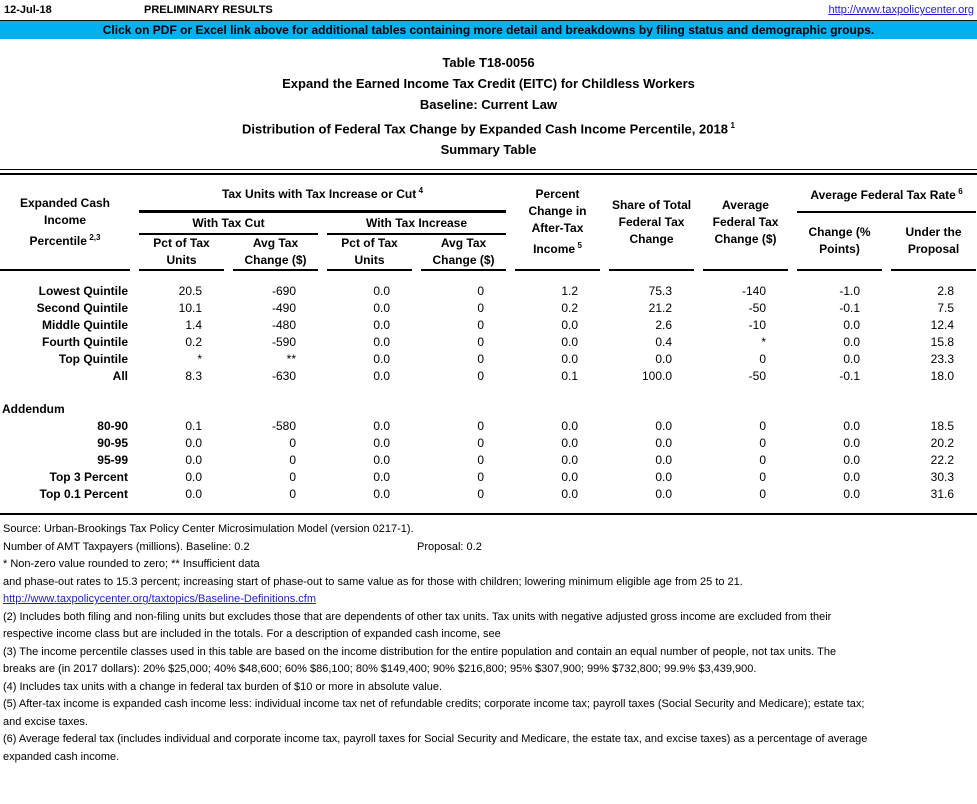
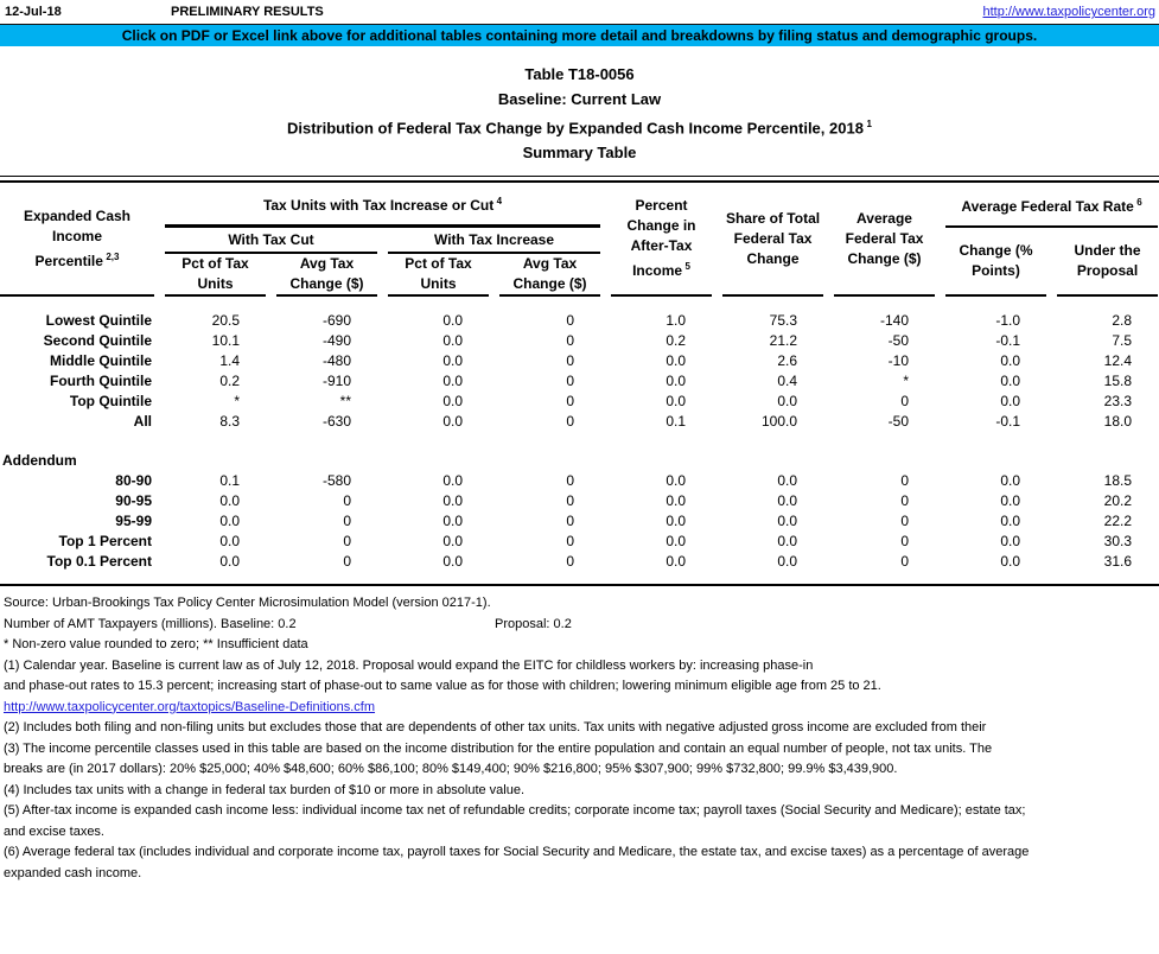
  12-Jul-18
  PRELIMINARY RESULTS
  http://www.taxpolicycenter.org
  Click on PDF or Excel link above for additional tables containing more detail and breakdowns by filing status and demographic groups.
  Table T18-0056
- Expand the Earned Income Tax Credit (EITC) for Childless Workers
  Baseline: Current Law
  Distribution of Federal Tax Change by Expanded Cash Income Percentile, 2018 1
  Summary Table
  Expanded Cash Income Percentile 2,3	Tax Units with Tax Increase or Cut 4	Percent Change in After-Tax Income 5	Share of Total Federal Tax Change	Average Federal Tax Change ($)	Average Federal Tax Rate 6
  With Tax Cut	With Tax Increase	Change (% Points)	Under the Proposal
  Pct of TaxUnits	Avg TaxChange ($)	Pct of TaxUnits	Avg TaxChange ($)
- Lowest Quintile	20.5	-690	0.0	0	1.2	75.3	-140	-1.0	2.8
+ Lowest Quintile	20.5	-690	0.0	0	1.0	75.3	-140	-1.0	2.8
  Second Quintile	10.1	-490	0.0	0	0.2	21.2	-50	-0.1	7.5
  Middle Quintile	1.4	-480	0.0	0	0.0	2.6	-10	0.0	12.4
- Fourth Quintile	0.2	-590	0.0	0	0.0	0.4	*	0.0	15.8
+ Fourth Quintile	0.2	-910	0.0	0	0.0	0.4	*	0.0	15.8
  Top Quintile	*	**	0.0	0	0.0	0.0	0	0.0	23.3
  All	8.3	-630	0.0	0	0.1	100.0	-50	-0.1	18.0
  Addendum
  80-90	0.1	-580	0.0	0	0.0	0.0	0	0.0	18.5
  90-95	0.0	0	0.0	0	0.0	0.0	0	0.0	20.2
  95-99	0.0	0	0.0	0	0.0	0.0	0	0.0	22.2
- Top 3 Percent	0.0	0	0.0	0	0.0	0.0	0	0.0	30.3
+ Top 1 Percent	0.0	0	0.0	0	0.0	0.0	0	0.0	30.3
  Top 0.1 Percent	0.0	0	0.0	0	0.0	0.0	0	0.0	31.6
  Source: Urban-Brookings Tax Policy Center Microsimulation Model (version 0217-1).
  Number of AMT Taxpayers (millions). Baseline: 0.2
  Proposal: 0.2
  * Non-zero value rounded to zero; ** Insufficient data
+ (1) Calendar year. Baseline is current law as of July 12, 2018. Proposal would expand the EITC for childless workers by: increasing phase-in
  and phase-out rates to 15.3 percent; increasing start of phase-out to same value as for those with children; lowering minimum eligible age from 25 to 21.
  http://www.taxpolicycenter.org/taxtopics/Baseline-Definitions.cfm
  (2) Includes both filing and non-filing units but excludes those that are dependents of other tax units. Tax units with negative adjusted gross income are excluded from their
- respective income class but are included in the totals. For a description of expanded cash income, see
  (3) The income percentile classes used in this table are based on the income distribution for the entire population and contain an equal number of people, not tax units. The
  breaks are (in 2017 dollars): 20% $25,000; 40% $48,600; 60% $86,100; 80% $149,400; 90% $216,800; 95% $307,900; 99% $732,800; 99.9% $3,439,900.
  (4) Includes tax units with a change in federal tax burden of $10 or more in absolute value.
  (5) After-tax income is expanded cash income less: individual income tax net of refundable credits; corporate income tax; payroll taxes (Social Security and Medicare); estate tax;
  and excise taxes.
  (6) Average federal tax (includes individual and corporate income tax, payroll taxes for Social Security and Medicare, the estate tax, and excise taxes) as a percentage of average
  expanded cash income.
